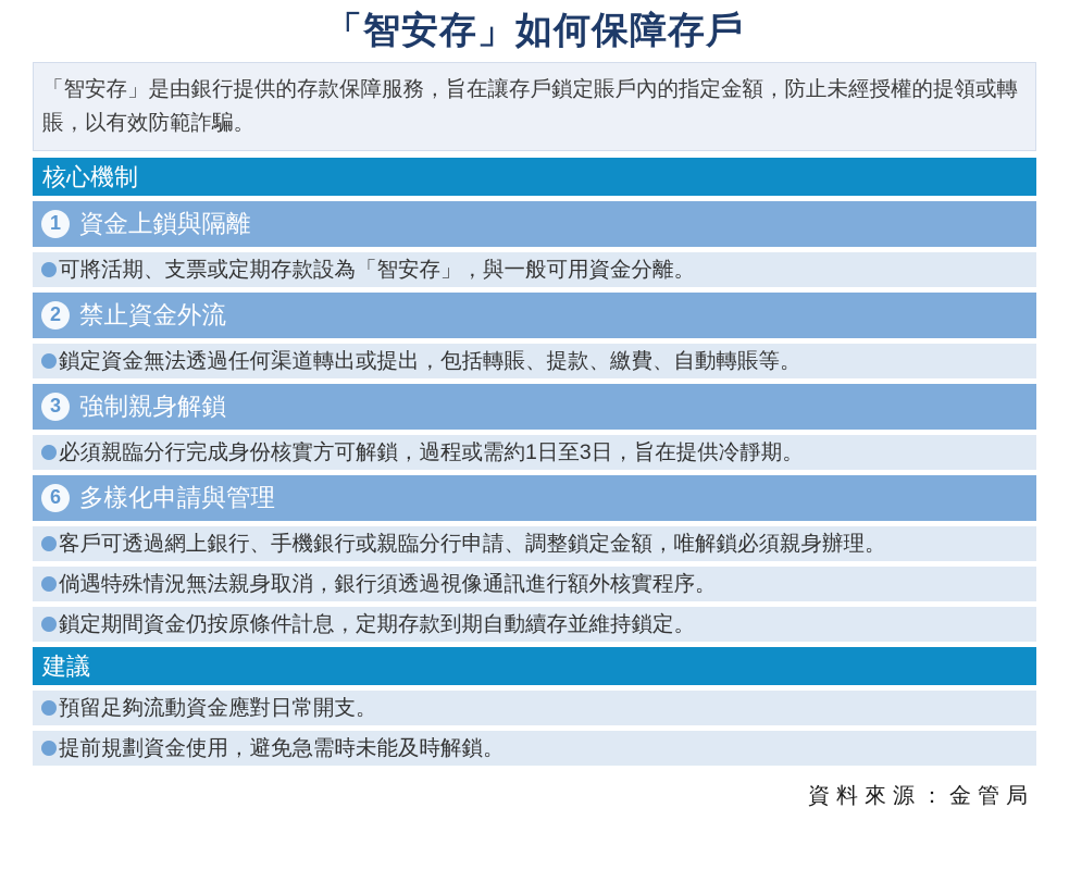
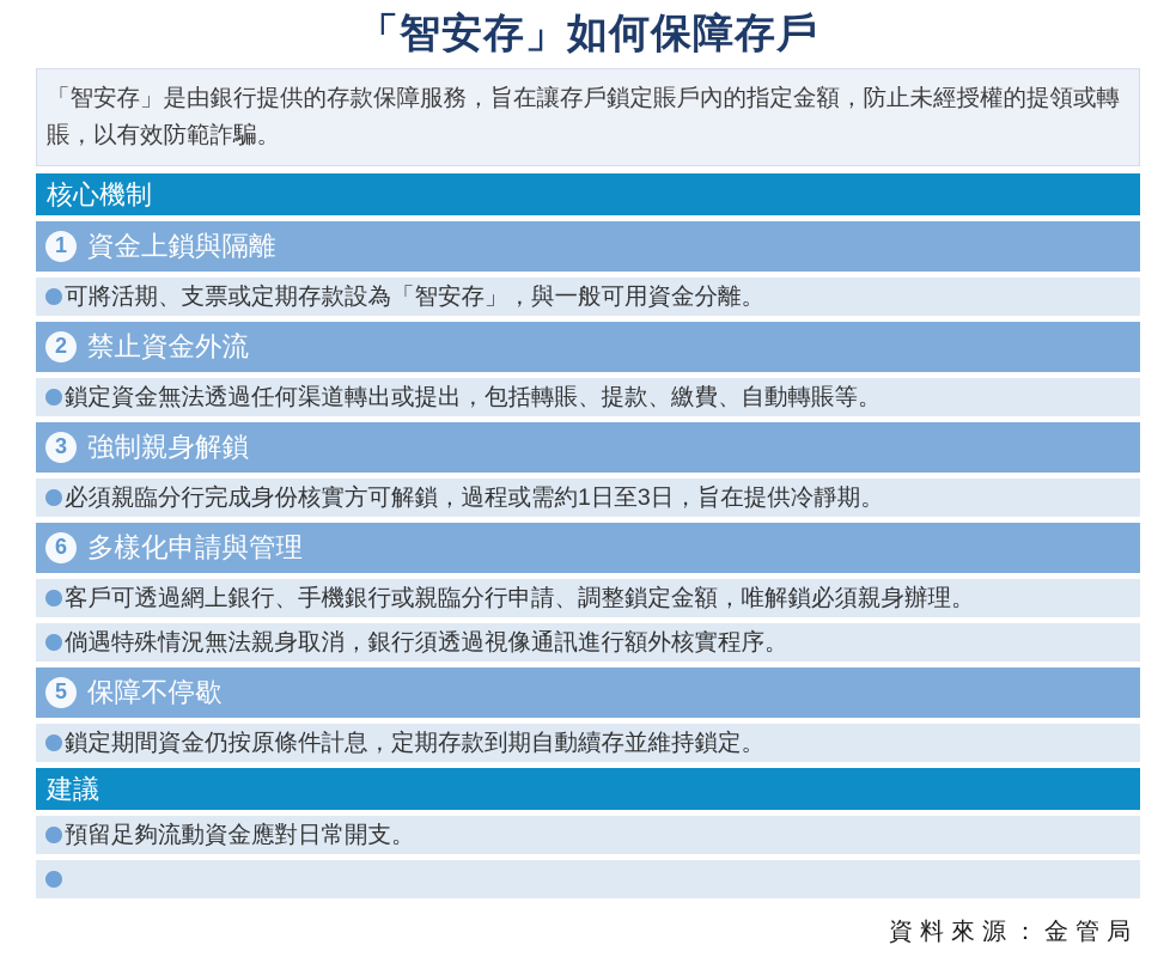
  「智安存」如何保障存戶
  「智安存」是由銀行提供的存款保障服務，旨在讓存戶鎖定賬戶內的指定金額，防止未經授權的提領或轉賬，以有效防範詐騙。
  核心機制
  1
  資金上鎖與隔離
  可將活期、支票或定期存款設為「智安存」，與一般可用資金分離。
  2
  禁止資金外流
  鎖定資金無法透過任何渠道轉出或提出，包括轉賬、提款、繳費、自動轉賬等。
  3
  強制親身解鎖
  必須親臨分行完成身份核實方可解鎖，過程或需約1日至3日，旨在提供冷靜期。
  6
  多樣化申請與管理
  客戶可透過網上銀行、手機銀行或親臨分行申請、調整鎖定金額，唯解鎖必須親身辦理。
  倘遇特殊情況無法親身取消，銀行須透過視像通訊進行額外核實程序。
+ 5
+ 保障不停歇
  鎖定期間資金仍按原條件計息，定期存款到期自動續存並維持鎖定。
  建議
  預留足夠流動資金應對日常開支。
- 提前規劃資金使用，避免急需時未能及時解鎖。
  資料來源：金管局
